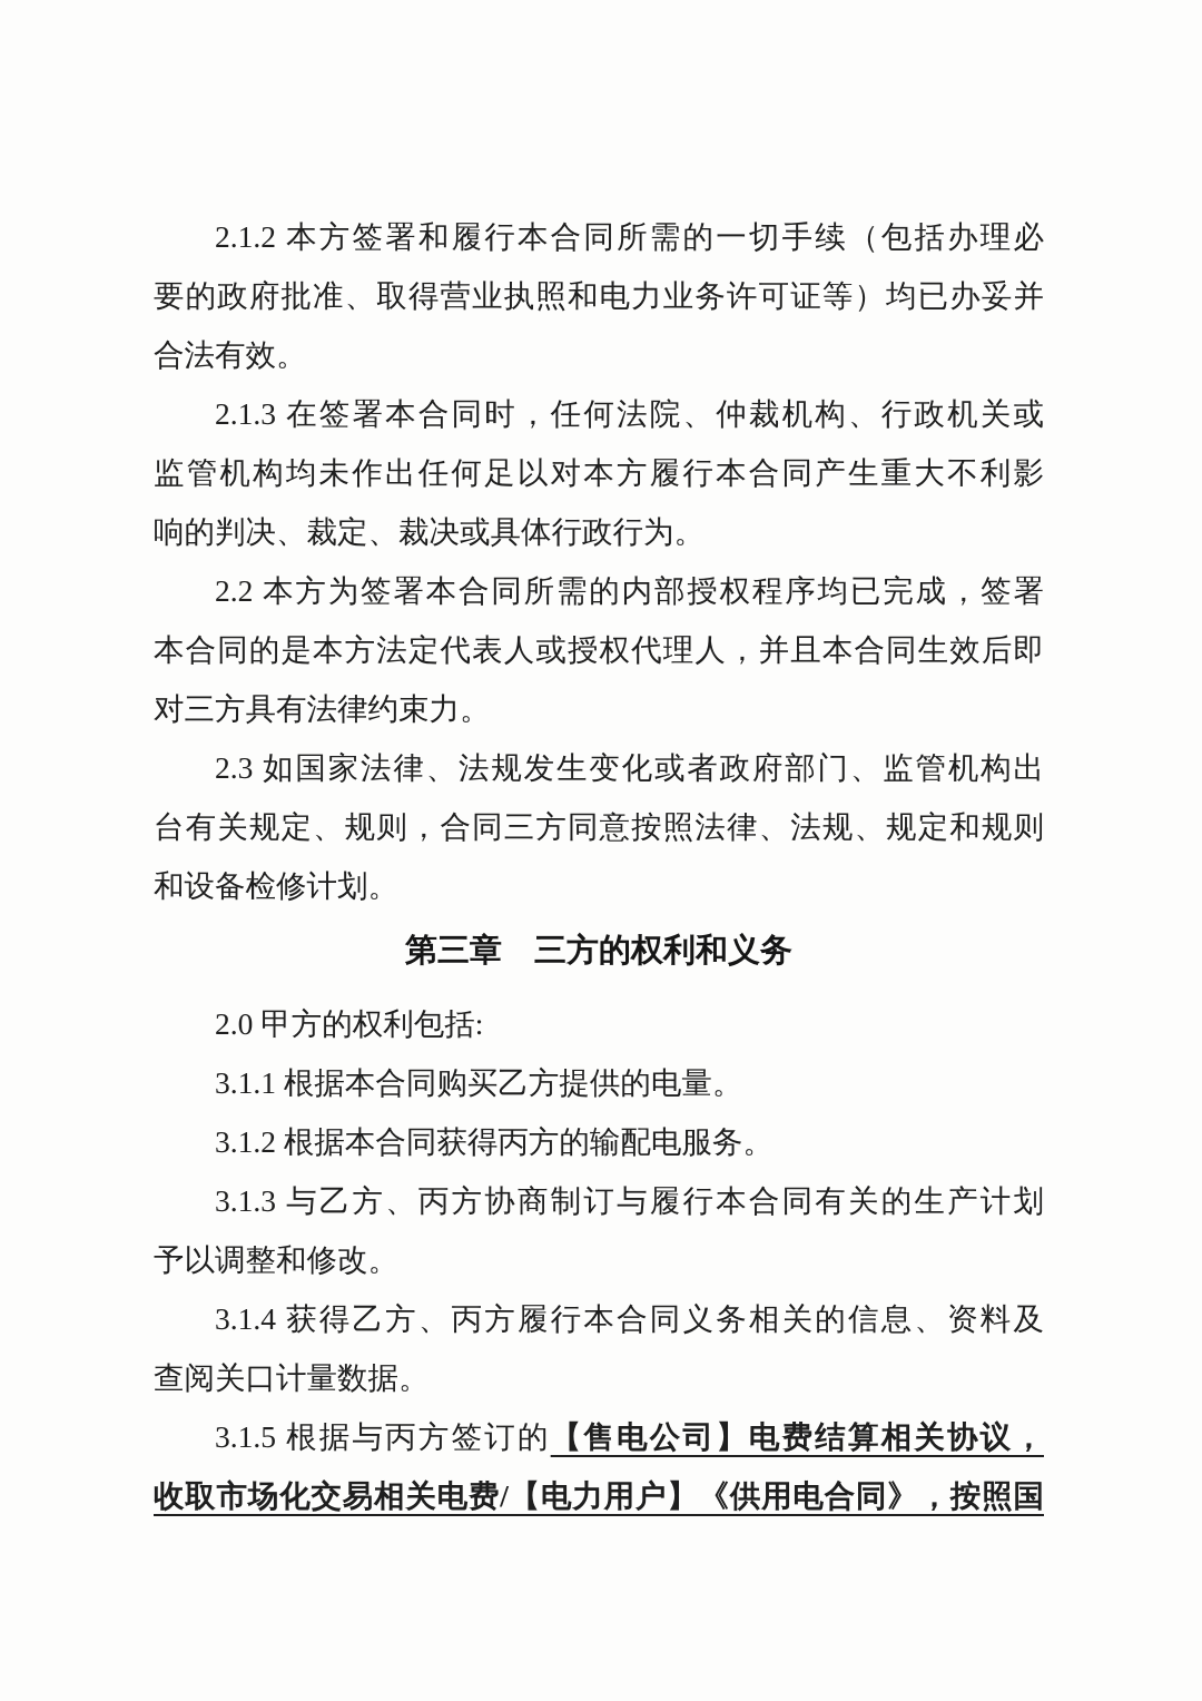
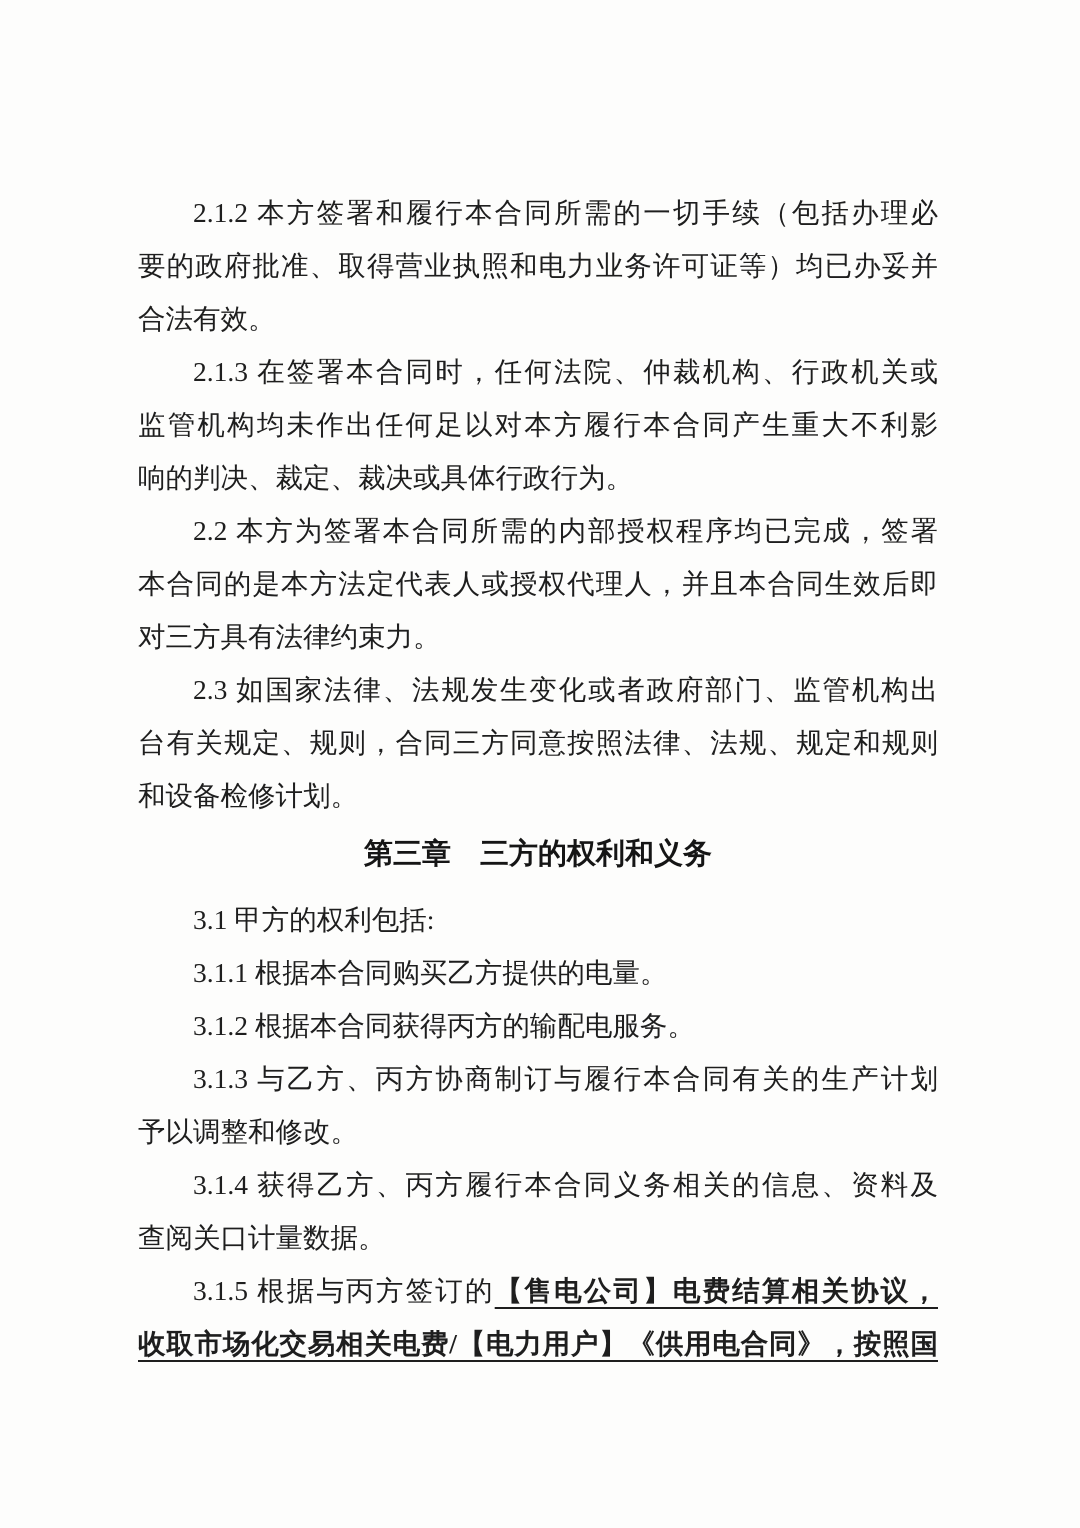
  2.1.2 本方签署和履行本合同所需的一切手续（包括办理必
  要的政府批准、取得营业执照和电力业务许可证等）均已办妥并
  合法有效。
  2.1.3 在签署本合同时，任何法院、仲裁机构、行政机关或
  监管机构均未作出任何足以对本方履行本合同产生重大不利影
  响的判决、裁定、裁决或具体行政行为。
  2.2 本方为签署本合同所需的内部授权程序均已完成，签署
  本合同的是本方法定代表人或授权代理人，并且本合同生效后即
  对三方具有法律约束力。
  2.3 如国家法律、法规发生变化或者政府部门、监管机构出
  台有关规定、规则，合同三方同意按照法律、法规、规定和规则
  和设备检修计划。
  第三章 三方的权利和义务
- 2.0 甲方的权利包括:
+ 3.1 甲方的权利包括:
  3.1.1 根据本合同购买乙方提供的电量。
  3.1.2 根据本合同获得丙方的输配电服务。
  3.1.3 与乙方、丙方协商制订与履行本合同有关的生产计划
  予以调整和修改。
  3.1.4 获得乙方、丙方履行本合同义务相关的信息、资料及
  查阅关口计量数据。
  3.1.5 根据与丙方签订的【售电公司】电费结算相关协议，
  收取市场化交易相关电费/【电力用户】《供用电合同》，按照国
